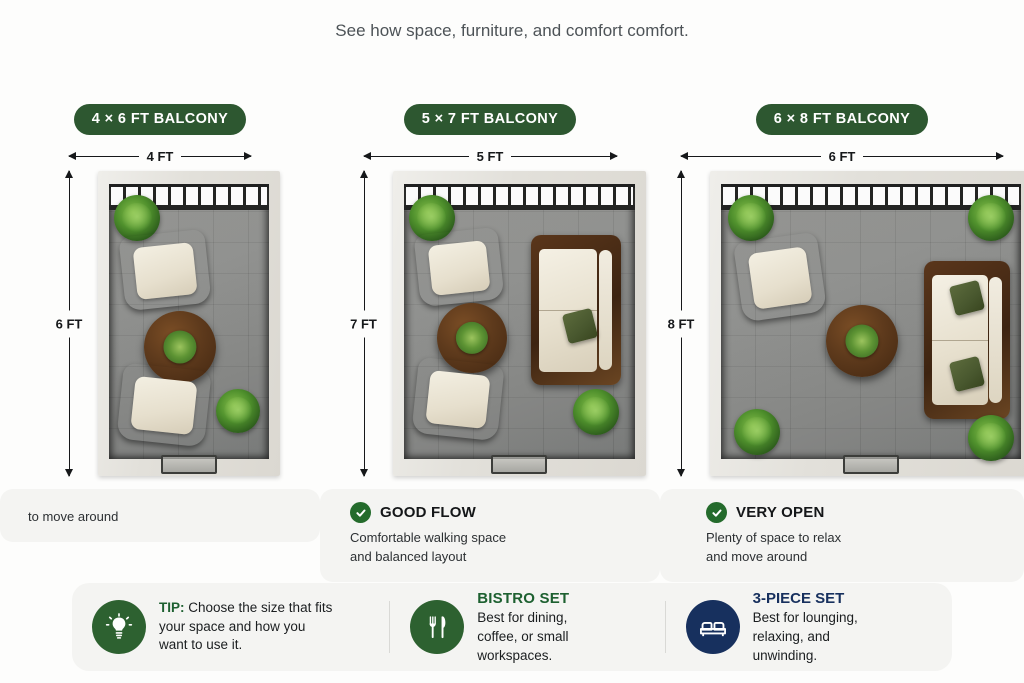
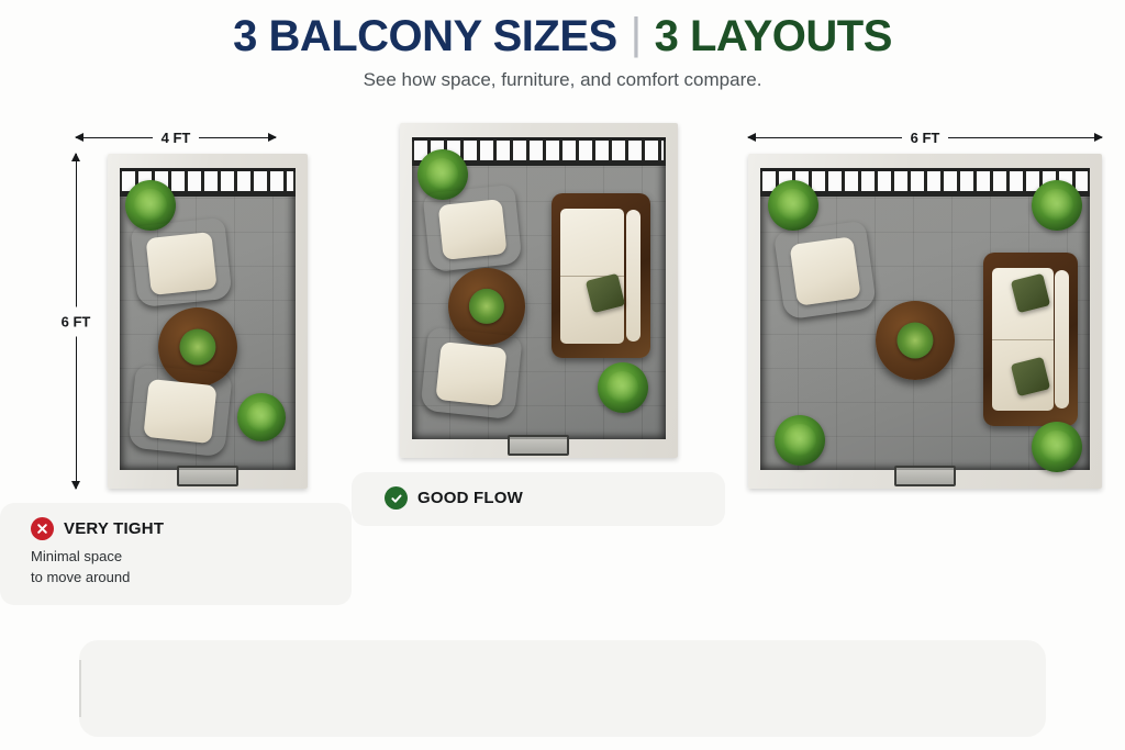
+ 3 BALCONY SIZES | 3 LAYOUTS
- See how space, furniture, and comfort comfort.
+ See how space, furniture, and comfort compare.
- 4 × 6 FT BALCONY
  4 FT
  6 FT
+ VERY TIGHT
+ Minimal space
  to move around
- 5 × 7 FT BALCONY
- 5 FT
- 7 FT
  GOOD FLOW
- Comfortable walking space
- and balanced layout
- 6 × 8 FT BALCONY
  6 FT
- 8 FT
- VERY OPEN
- Plenty of space to relax
- and move around
- TIP: Choose the size that fits
- your space and how you
- want to use it.
- BISTRO SET
- Best for dining,
- coffee, or small
- workspaces.
- 3-PIECE SET
- Best for lounging,
- relaxing, and
- unwinding.
